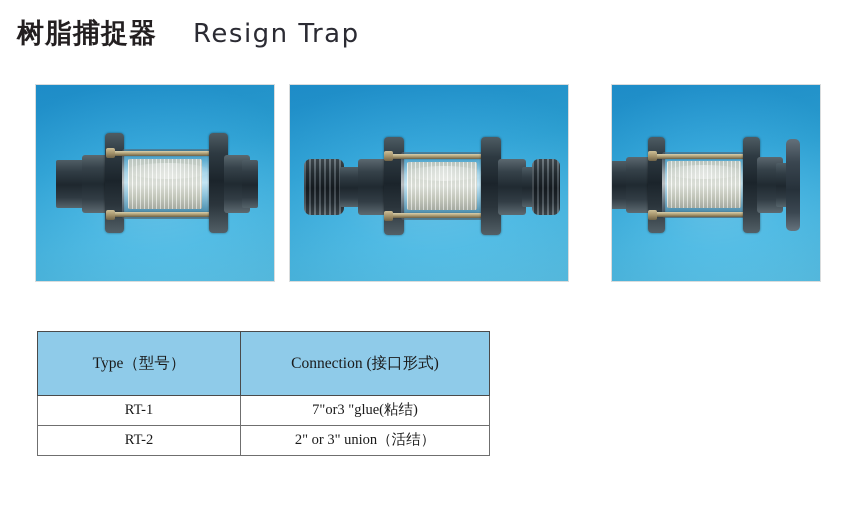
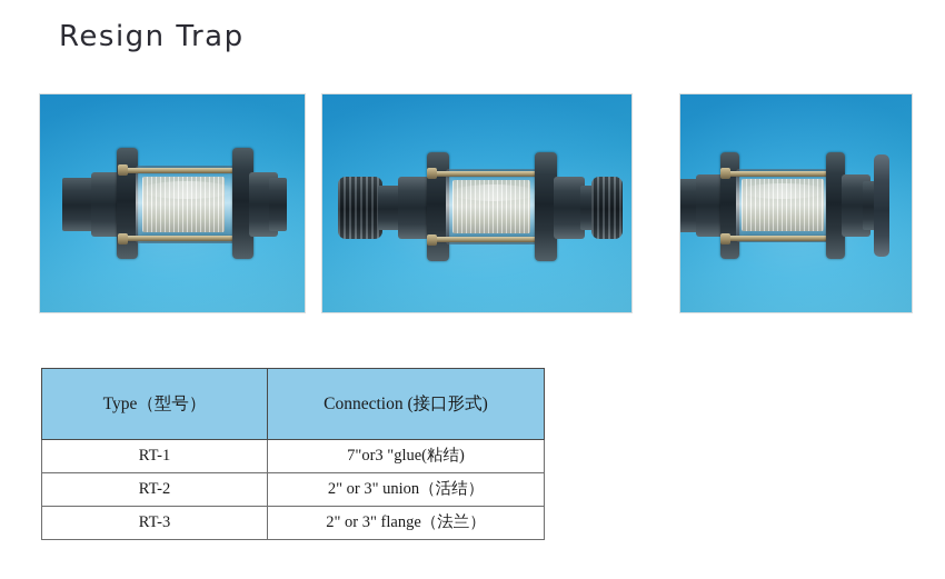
- 树脂捕捉器
  Resign Trap
  Type（型号）	Connection (接口形式)
  RT-1	7"or3 "glue(粘结)
  RT-2	2" or 3" union（活结）
+ RT-3	2" or 3" flange（法兰）
